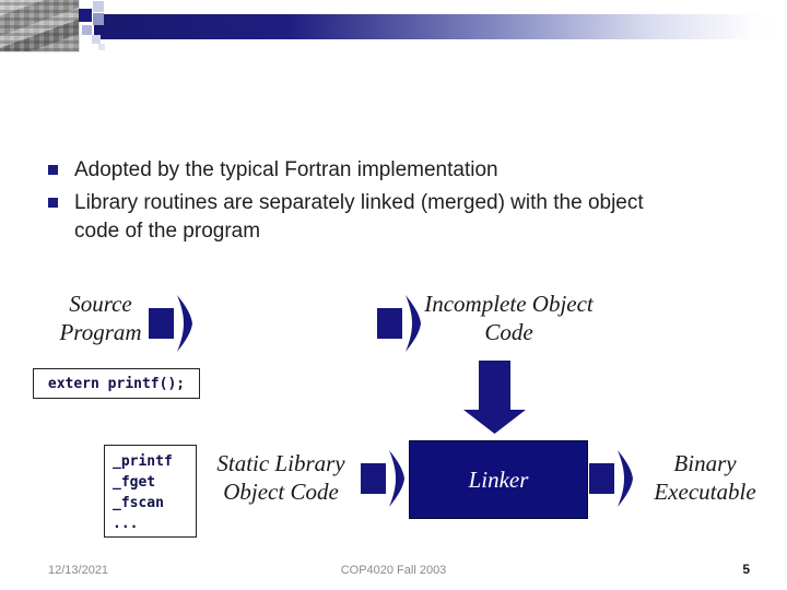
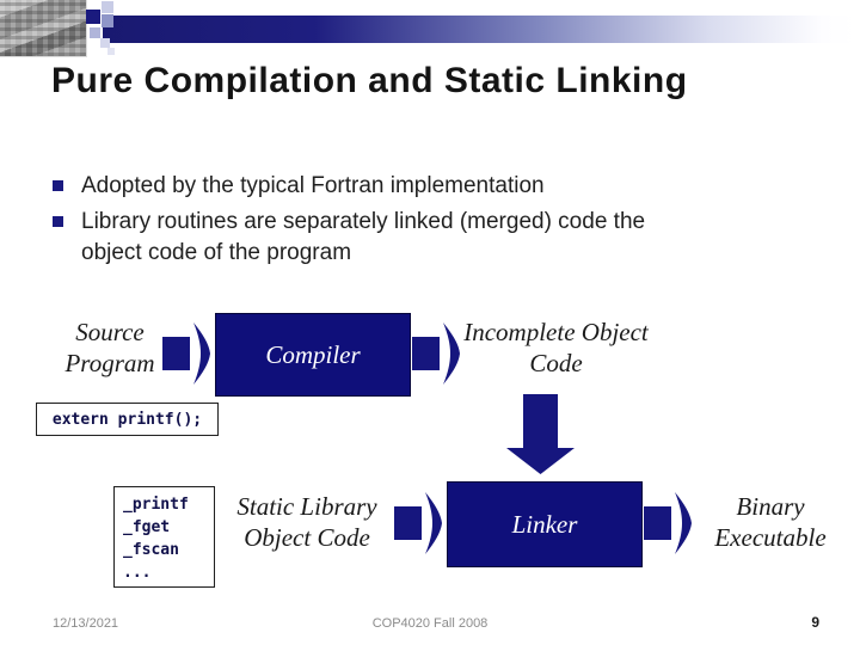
+ Pure Compilation and Static Linking
  Adopted by the typical Fortran implementation
- Library routines are separately linked (merged) with the object code of the program
+ Library routines are separately linked (merged) code the object code of the program
  Source Program
+ Compiler
  Incomplete Object Code
  extern printf();
  _printf
  _fget
  _fscan
  ...
  Static Library Object Code
  Linker
  Binary Executable
  12/13/2021
- COP4020 Fall 2003
+ COP4020 Fall 2008
- 5
+ 9
